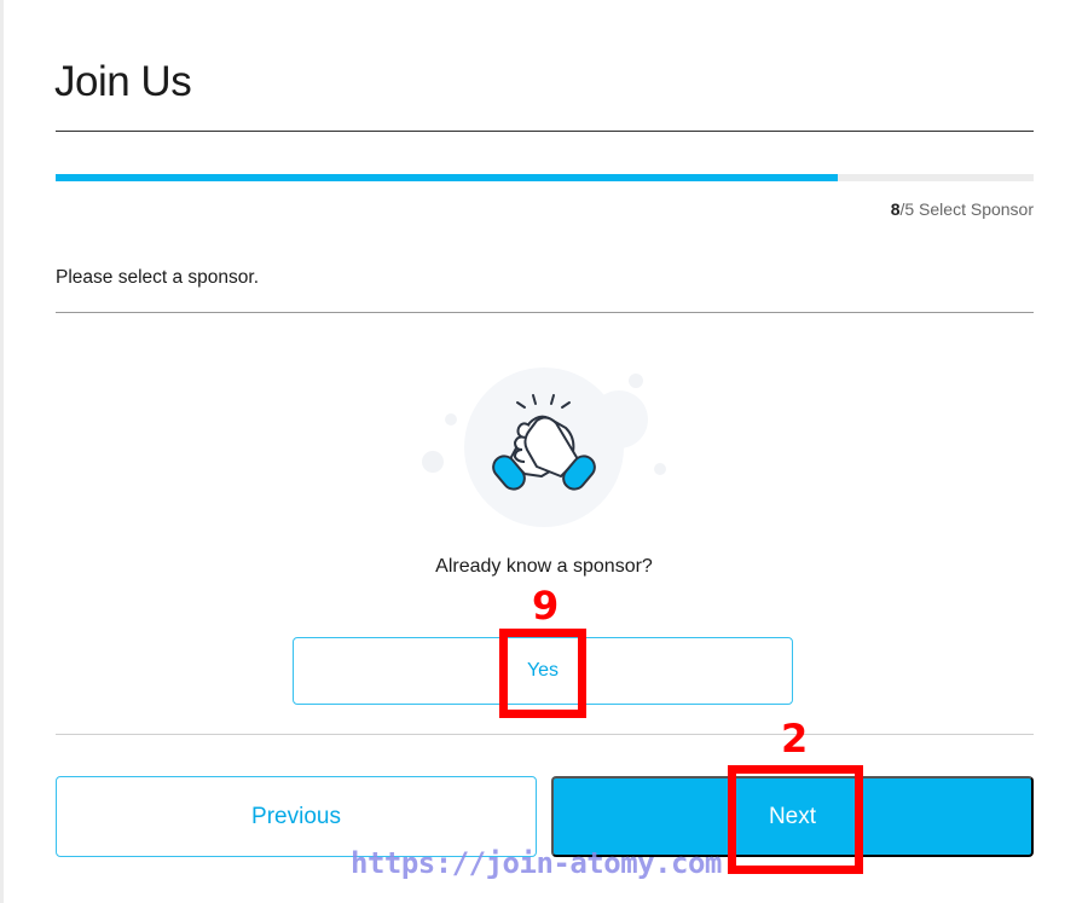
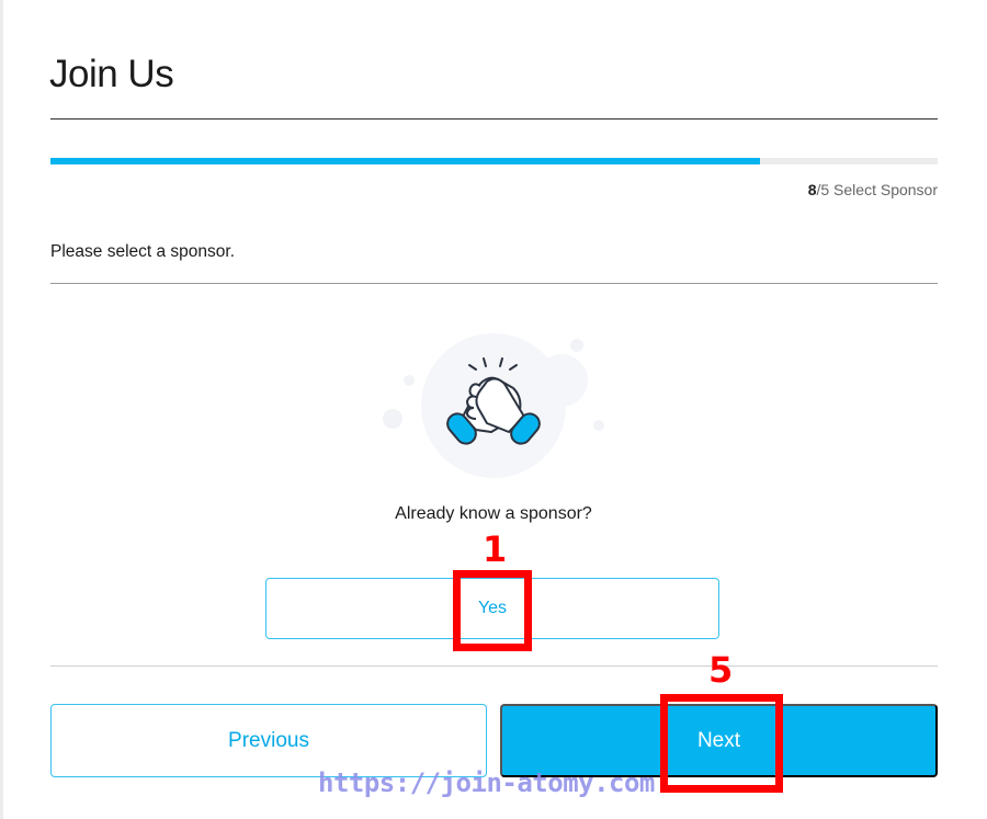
  Join Us
  8/5 Select Sponsor
  Please select a sponsor.
  Already know a sponsor?
  Yes
  Previous
  Next
- 9
+ 1
- 2
+ 5
  https://join-atomy.com
